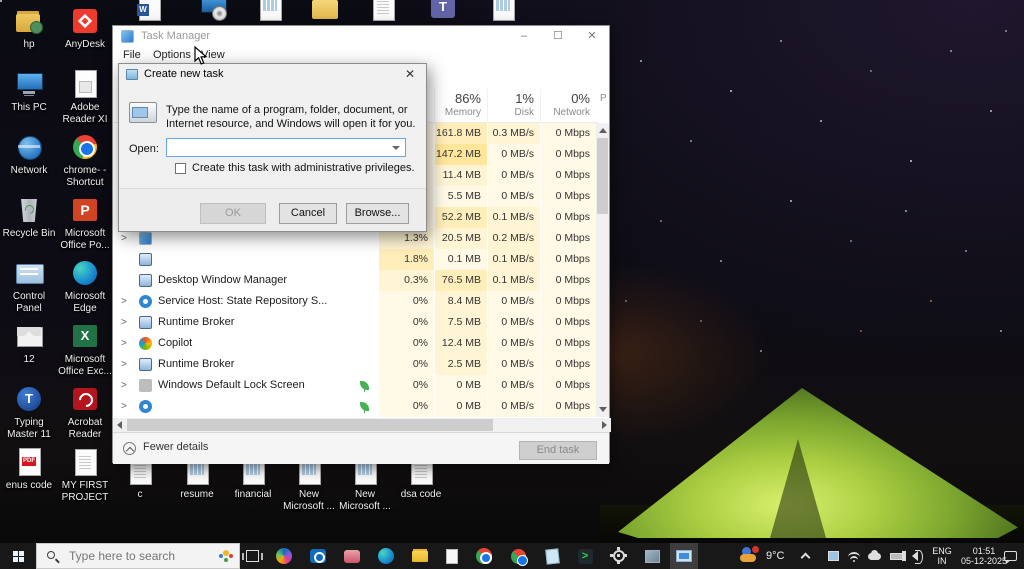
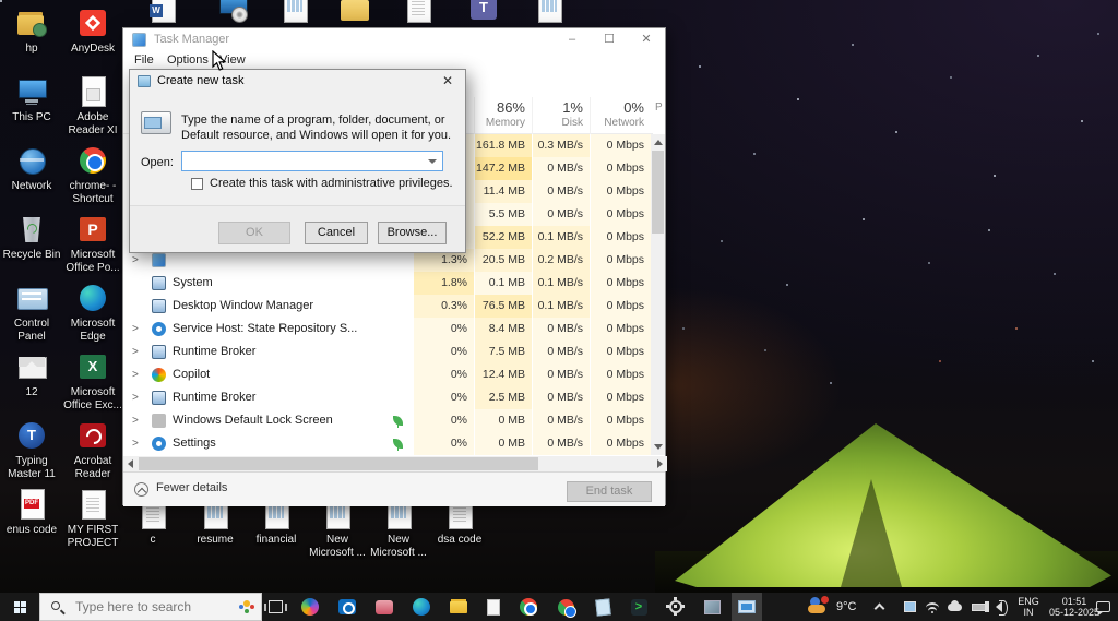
  hp
  AnyDesk
  This PC
  Adobe Reader XI
  Network
  chrome- -Shortcut
  Recycle Bin
  Microsoft Office Po...
  Control Panel
  Microsoft Edge
  12
  Microsoft Office Exc...
  Typing Master 11
  Acrobat Reader
  enus code
  MY FIRST PROJECT
  c
  resume
  financial
  New Microsoft ...
  New Microsoft ...
  dsa code
  Task Manager
  –
  ☐
  ✕
  File
  Options
  iew
  86%
  Memory
  1%
  Disk
  0%
  Network
  P
  161.8 MB
  0.3 MB/s
  0 Mbps
  147.2 MB
  0 MB/s
  0 Mbps
  11.4 MB
  0 MB/s
  0 Mbps
  5.5 MB
  0 MB/s
  0 Mbps
  52.2 MB
  0.1 MB/s
  0 Mbps
  >
  1.3%
  20.5 MB
  0.2 MB/s
  0 Mbps
+ System
  1.8%
  0.1 MB
  0.1 MB/s
  0 Mbps
  Desktop Window Manager
  0.3%
  76.5 MB
  0.1 MB/s
  0 Mbps
  >
  Service Host: State Repository S...
  0%
  8.4 MB
  0 MB/s
  0 Mbps
  >
  Runtime Broker
  0%
  7.5 MB
  0 MB/s
  0 Mbps
  >
  Copilot
  0%
  12.4 MB
  0 MB/s
  0 Mbps
  >
  Runtime Broker
  0%
  2.5 MB
  0 MB/s
  0 Mbps
  >
  Windows Default Lock Screen
  0%
  0 MB
  0 MB/s
  0 Mbps
  >
+ Settings
  0%
  0 MB
  0 MB/s
  0 Mbps
  Fewer details
  End task
  Create new task
  ✕
- Type the name of a program, folder, document, or Internet resource, and Windows will open it for you.
+ Type the name of a program, folder, document, or Default resource, and Windows will open it for you.
  Open:
  Create this task with administrative privileges.
  OK
  Cancel
  Browse...
  Type here to search
  9°C
  ENG
  IN
  01:51
  05-12-2025
